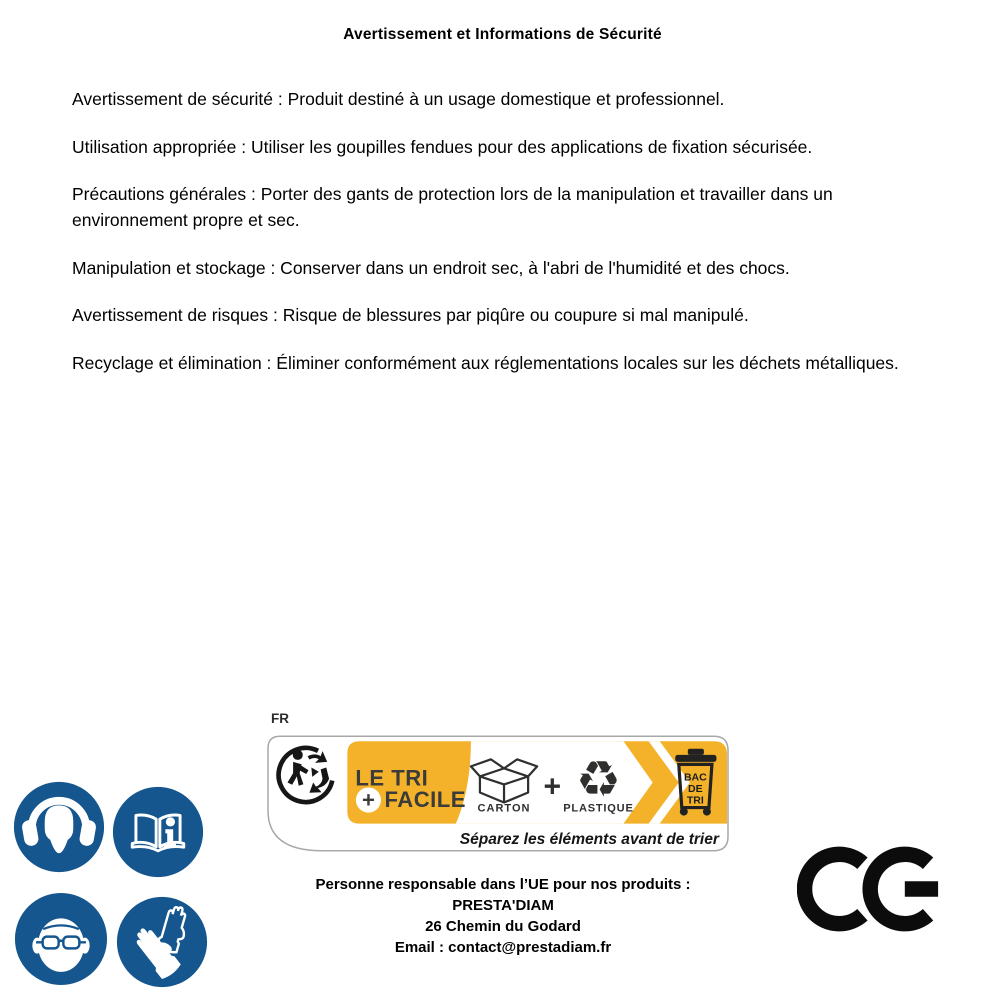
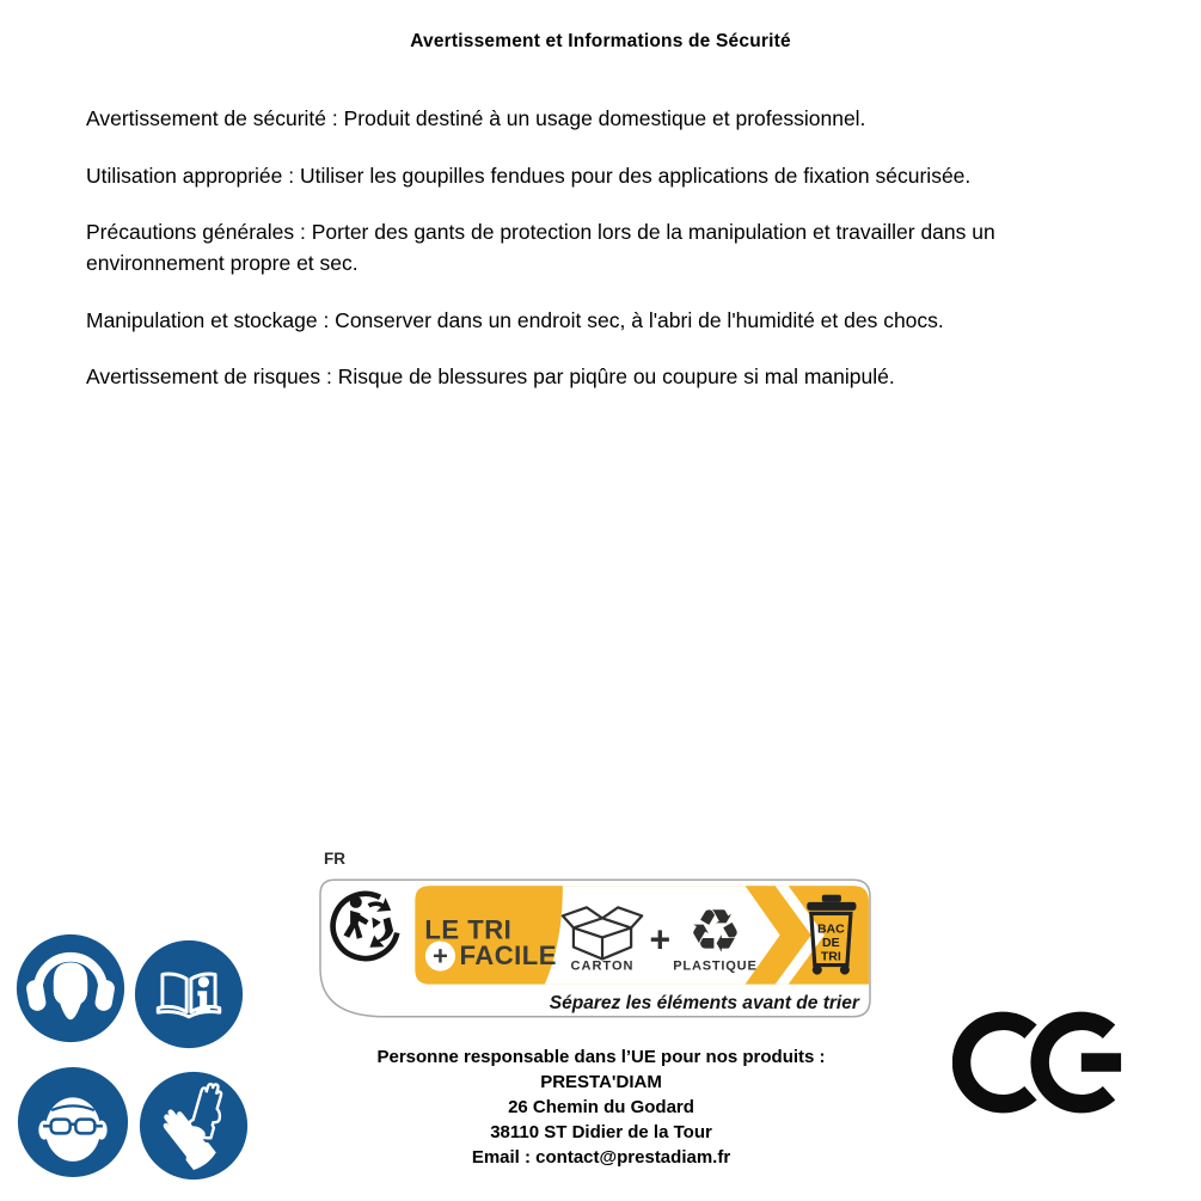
  Avertissement et Informations de Sécurité
  Avertissement de sécurité : Produit destiné à un usage domestique et professionnel.
  Utilisation appropriée : Utiliser les goupilles fendues pour des applications de fixation sécurisée.
  Précautions générales : Porter des gants de protection lors de la manipulation et travailler dans un environnement propre et sec.
  Manipulation et stockage : Conserver dans un endroit sec, à l'abri de l'humidité et des chocs.
  Avertissement de risques : Risque de blessures par piqûre ou coupure si mal manipulé.
- Recyclage et élimination : Éliminer conformément aux réglementations locales sur les déchets métalliques.
  FR
  LE TRI
  +
  FACILE
  CARTON
  +
  ♻
  PLASTIQUE
  BAC
  DE
  TRI
  Séparez les éléments avant de trier
  Personne responsable dans l’UE pour nos produits :
  PRESTA'DIAM
  26 Chemin du Godard
+ 38110 ST Didier de la Tour
  Email : contact@prestadiam.fr
